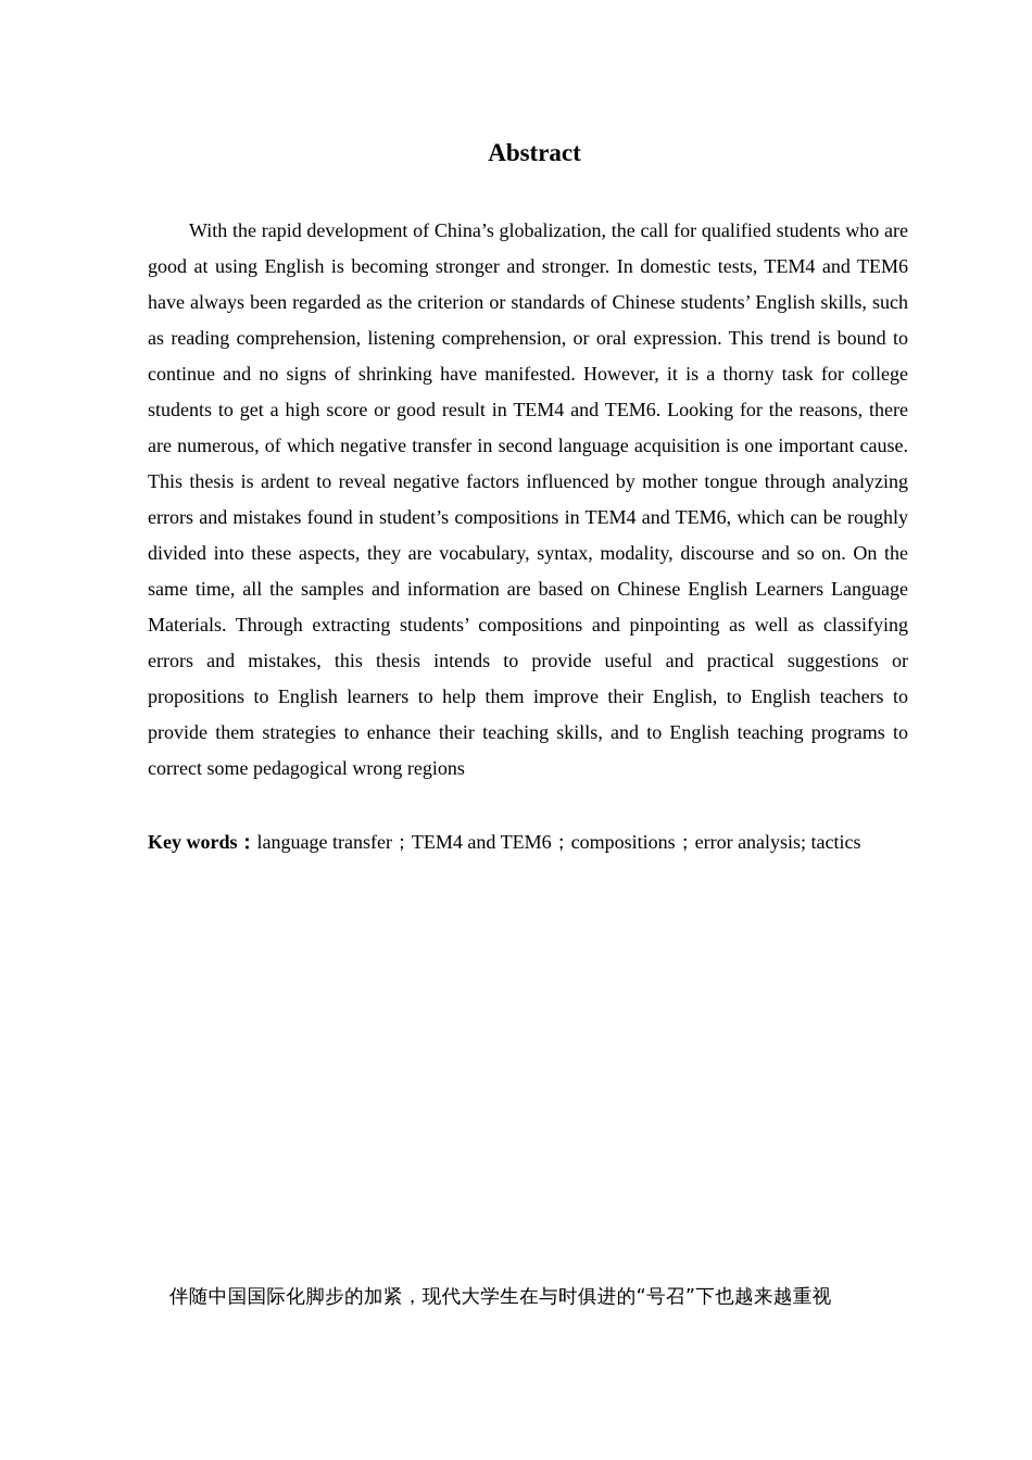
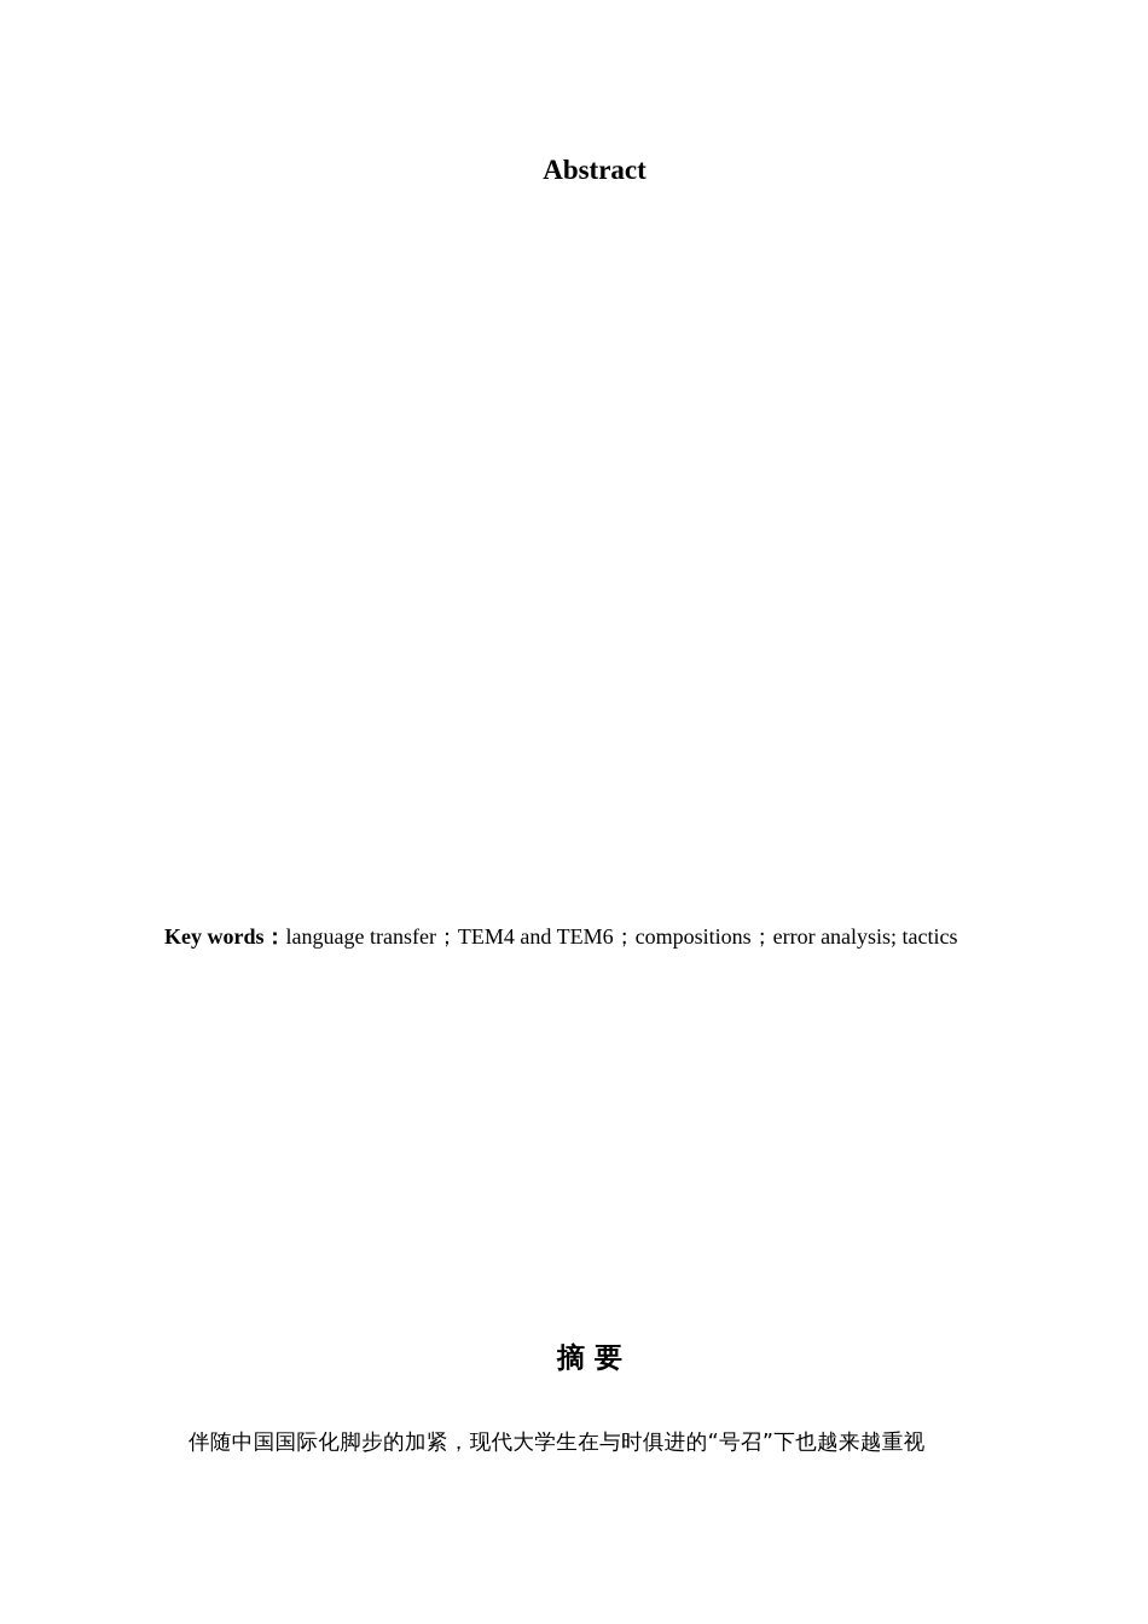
  Abstract
- With the rapid development of China’s globalization, the call for qualified students who are good at using English is becoming stronger and stronger. In domestic tests, TEM4 and TEM6 have always been regarded as the criterion or standards of Chinese students’ English skills, such as reading comprehension, listening comprehension, or oral expression. This trend is bound to continue and no signs of shrinking have manifested. However, it is a thorny task for college students to get a high score or good result in TEM4 and TEM6. Looking for the reasons, there are numerous, of which negative transfer in second language acquisition is one important cause. This thesis is ardent to reveal negative factors influenced by mother tongue through analyzing errors and mistakes found in student’s compositions in TEM4 and TEM6, which can be roughly divided into these aspects, they are vocabulary, syntax, modality, discourse and so on. On the same time, all the samples and information are based on Chinese English Learners Language Materials. Through extracting students’ compositions and pinpointing as well as classifying errors and mistakes, this thesis intends to provide useful and practical suggestions or propositions to English learners to help them improve their English, to English teachers to provide them strategies to enhance their teaching skills, and to English teaching programs to correct some pedagogical wrong regions
  Key words：language transfer；TEM4 and TEM6；compositions；error analysis; tactics
+ 摘要
  伴随中国国际化脚步的加紧，现代大学生在与时俱进的“号召”下也越来越重视
